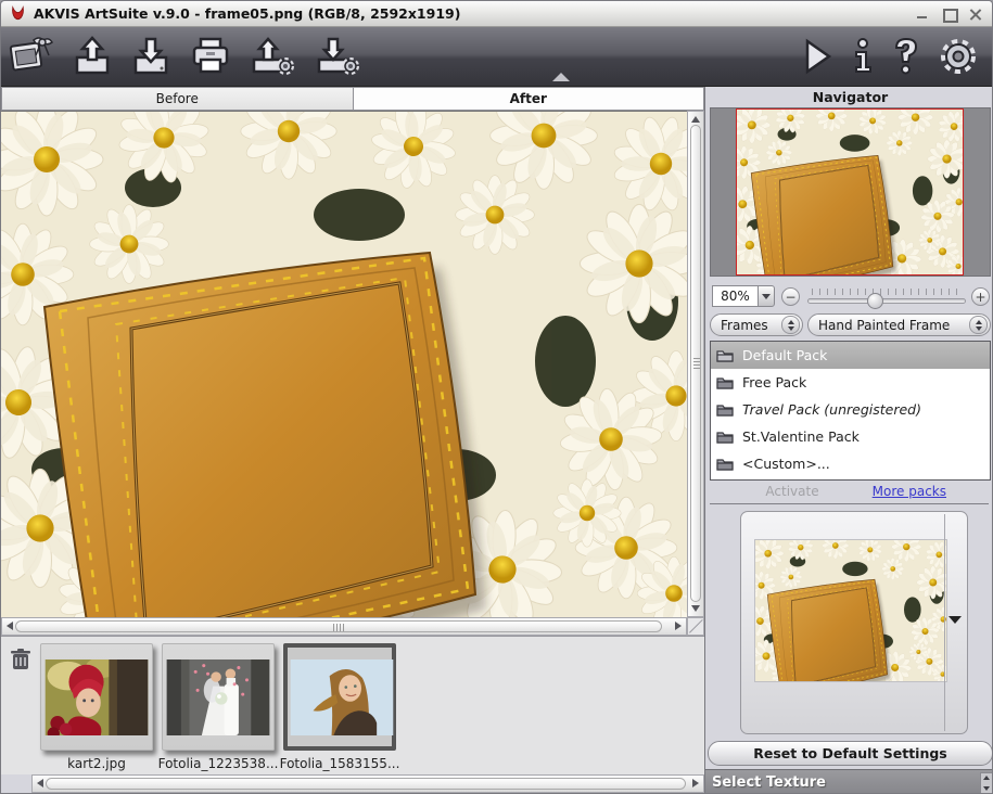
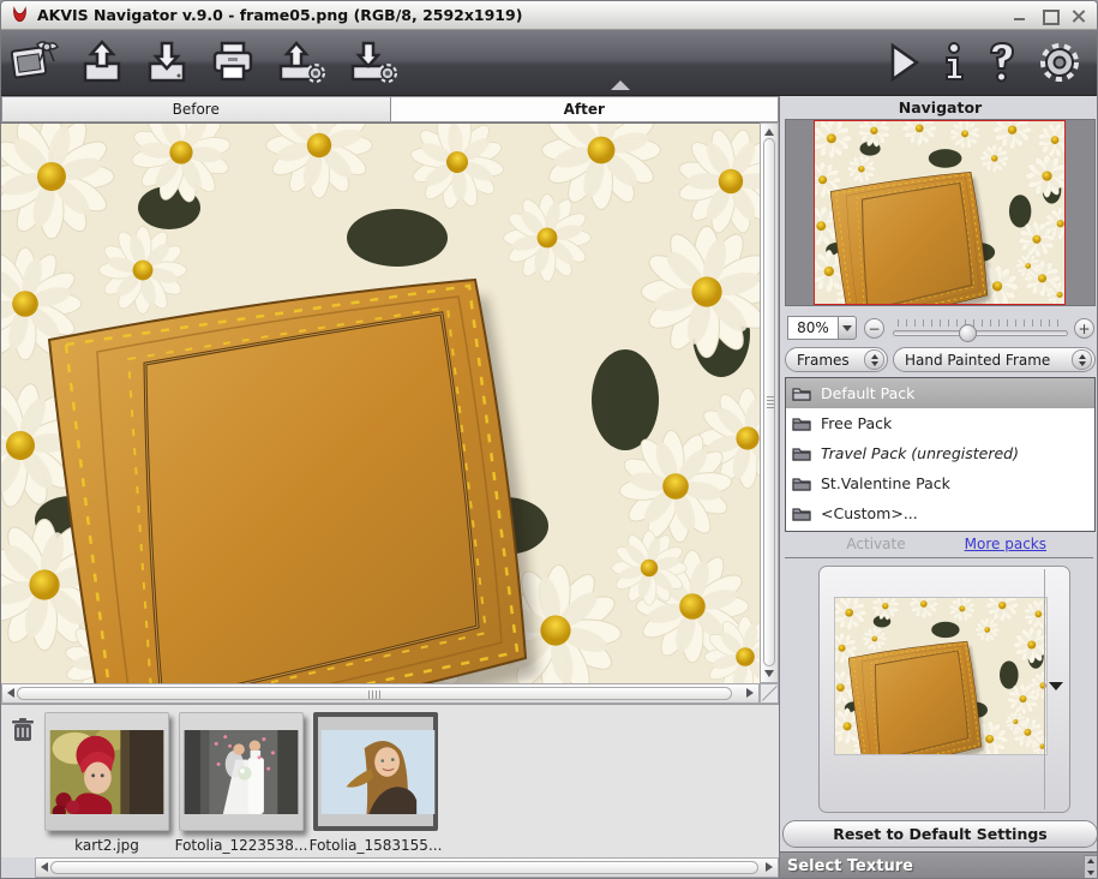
- AKVIS ArtSuite v.9.0 - frame05.png (RGB/8, 2592x1919)
+ AKVIS Navigator v.9.0 - frame05.png (RGB/8, 2592x1919)
  Before
  After
  kart2.jpg
  Fotolia_1223538...
  Fotolia_1583155...
  Navigator
  80%
  −
  +
  Frames
  Hand Painted Frame
  Default Pack
  Free Pack
  Travel Pack (unregistered)
  St.Valentine Pack
  <Custom>...
  Activate
  More packs
  Reset to Default Settings
  Select Texture
